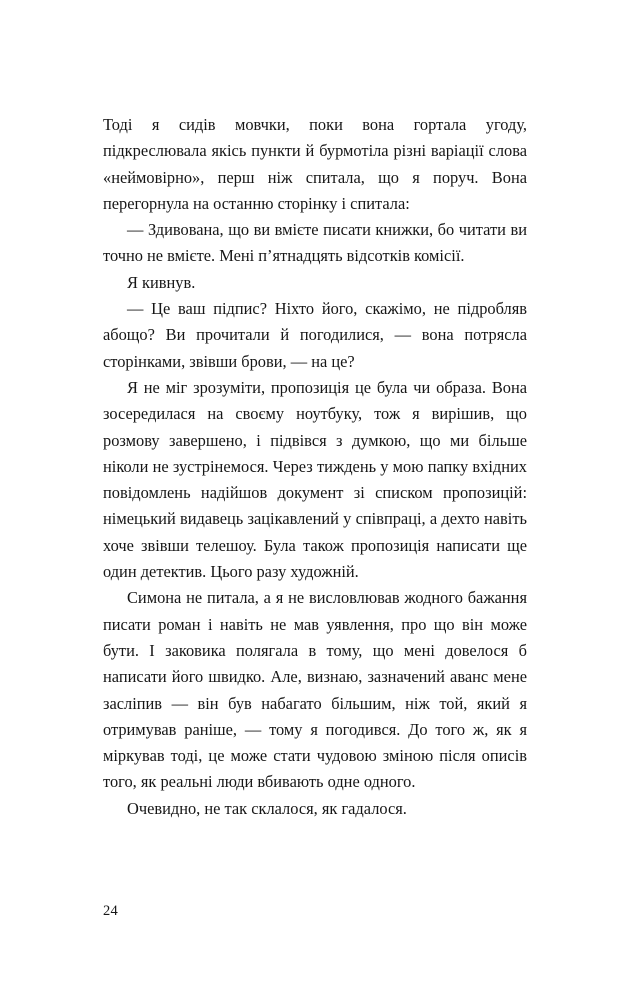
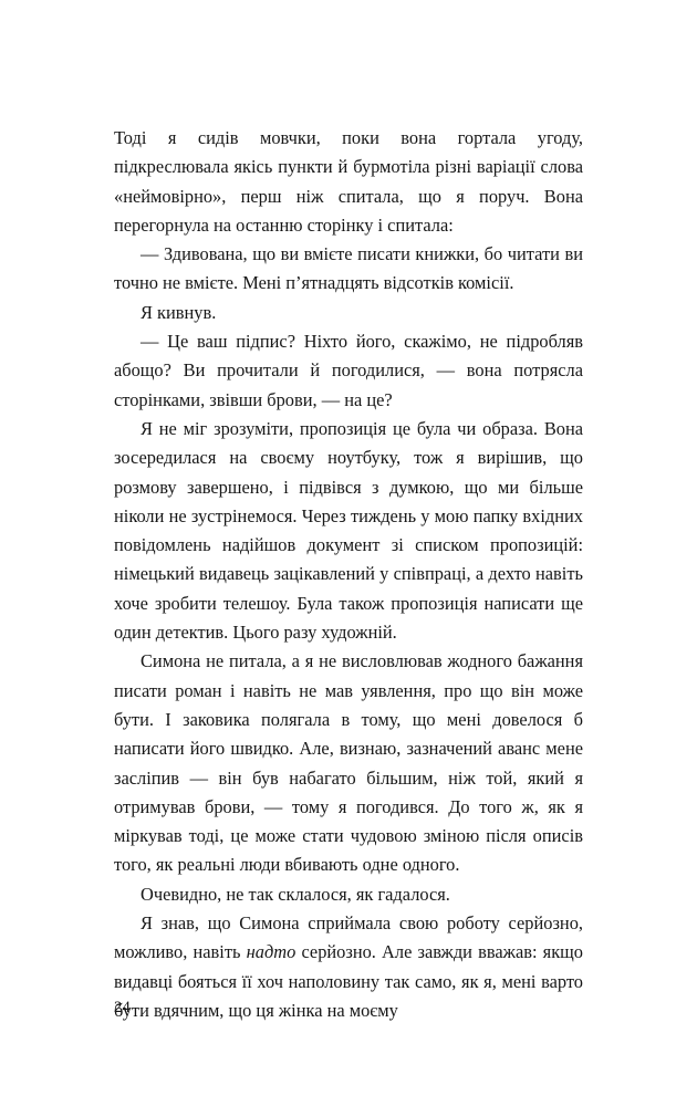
  Тоді я сидів мовчки, поки вона гортала угоду, підкреслювала якісь пункти й бурмотіла різні варіації слова «неймовірно», перш ніж спитала, що я поруч. Вона перегорнула на останню сторінку і спитала:
  — Здивована, що ви вмієте писати книжки, бо читати ви точно не вмієте. Мені п’ятнадцять відсотків комісії.
  Я кивнув.
  — Це ваш підпис? Ніхто його, скажімо, не підробляв абощо? Ви прочитали й погодилися, — вона потрясла сторінками, звівши брови, — на це?
- Я не міг зрозуміти, пропозиція це була чи образа. Вона зосередилася на своєму ноутбуку, тож я вирішив, що розмову завершено, і підвівся з думкою, що ми більше ніколи не зустрінемося. Через тиждень у мою папку вхідних повідомлень надійшов документ зі списком пропозицій: німецький видавець зацікавлений у співпраці, а дехто навіть хоче звівши телешоу. Була також пропозиція написати ще один детектив. Цього разу художній.
+ Я не міг зрозуміти, пропозиція це була чи образа. Вона зосередилася на своєму ноутбуку, тож я вирішив, що розмову завершено, і підвівся з думкою, що ми більше ніколи не зустрінемося. Через тиждень у мою папку вхідних повідомлень надійшов документ зі списком пропозицій: німецький видавець зацікавлений у співпраці, а дехто навіть хоче зробити телешоу. Була також пропозиція написати ще один детектив. Цього разу художній.
- Симона не питала, а я не висловлював жодного бажання писати роман і навіть не мав уявлення, про що він може бути. І заковика полягала в тому, що мені довелося б написати його швидко. Але, визнаю, зазначений аванс мене засліпив — він був набагато більшим, ніж той, який я отримував раніше, — тому я погодився. До того ж, як я міркував тоді, це може стати чудовою зміною після описів того, як реальні люди вбивають одне одного.
+ Симона не питала, а я не висловлював жодного бажання писати роман і навіть не мав уявлення, про що він може бути. І заковика полягала в тому, що мені довелося б написати його швидко. Але, визнаю, зазначений аванс мене засліпив — він був набагато більшим, ніж той, який я отримував брови, — тому я погодився. До того ж, як я міркував тоді, це може стати чудовою зміною після описів того, як реальні люди вбивають одне одного.
  Очевидно, не так склалося, як гадалося.
+ Я знав, що Симона сприймала свою роботу серйозно, можливо, навіть надто серйозно. Але завжди вважав: якщо видавці бояться її хоч наполовину так само, як я, мені варто бути вдячним, що ця жінка на моєму
  24
